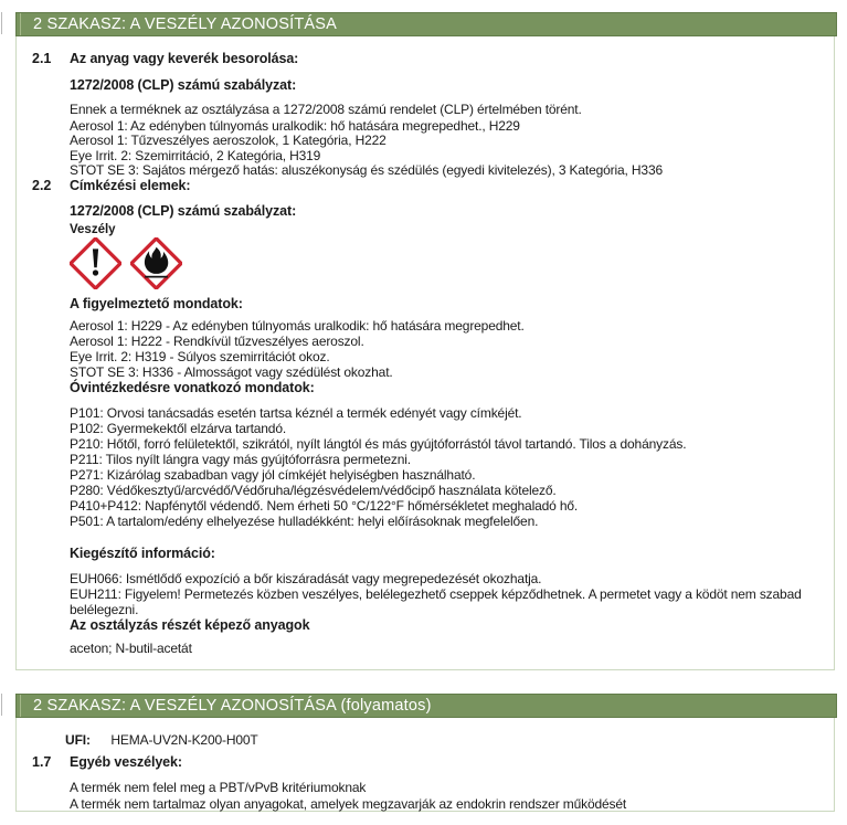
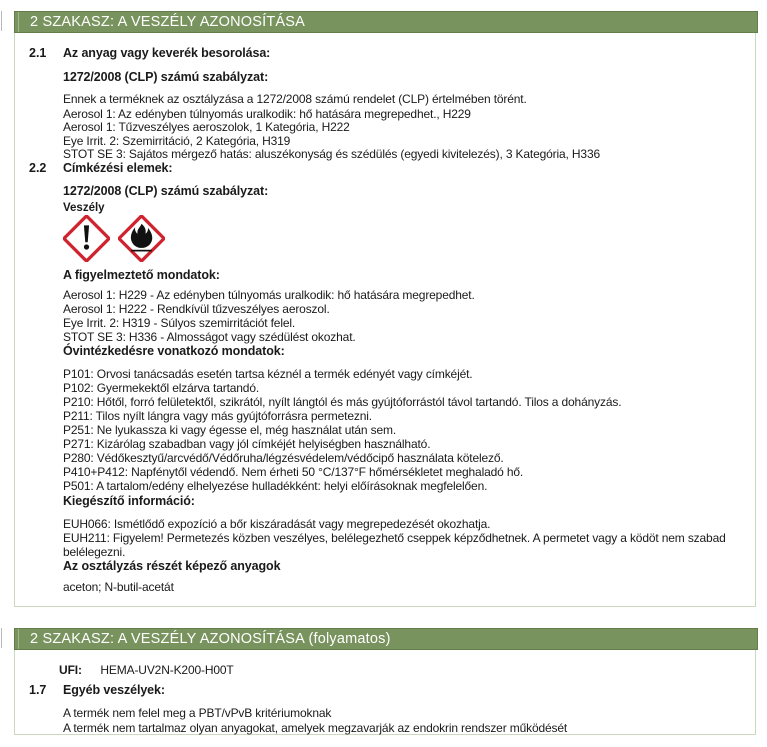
  2 SZAKASZ: A VESZÉLY AZONOSÍTÁSA
  2.1
  Az anyag vagy keverék besorolása:
  1272/2008 (CLP) számú szabályzat:
  Ennek a terméknek az osztályzása a 1272/2008 számú rendelet (CLP) értelmében törént.
  Aerosol 1: Az edényben túlnyomás uralkodik: hő hatására megrepedhet., H229
  Aerosol 1: Tűzveszélyes aeroszolok, 1 Kategória, H222
  Eye Irrit. 2: Szemirritáció, 2 Kategória, H319
  STOT SE 3: Sajátos mérgező hatás: aluszékonyság és szédülés (egyedi kivitelezés), 3 Kategória, H336
  2.2
  Címkézési elemek:
  1272/2008 (CLP) számú szabályzat:
  Veszély
  A figyelmeztető mondatok:
  Aerosol 1: H229 - Az edényben túlnyomás uralkodik: hő hatására megrepedhet.
  Aerosol 1: H222 - Rendkívül tűzveszélyes aeroszol.
- Eye Irrit. 2: H319 - Súlyos szemirritációt okoz.
+ Eye Irrit. 2: H319 - Súlyos szemirritációt felel.
  STOT SE 3: H336 - Almosságot vagy szédülést okozhat.
  Óvintézkedésre vonatkozó mondatok:
  P101: Orvosi tanácsadás esetén tartsa kéznél a termék edényét vagy címkéjét.
  P102: Gyermekektől elzárva tartandó.
  P210: Hőtől, forró felületektől, szikrától, nyílt lángtól és más gyújtóforrástól távol tartandó. Tilos a dohányzás.
  P211: Tilos nyílt lángra vagy más gyújtóforrásra permetezni.
+ P251: Ne lyukassza ki vagy égesse el, még használat után sem.
  P271: Kizárólag szabadban vagy jól címkéjét helyiségben használható.
  P280: Védőkesztyű/arcvédő/Védőruha/légzésvédelem/védőcipő használata kötelező.
- P410+P412: Napfénytől védendő. Nem érheti 50 °C/122°F hőmérsékletet meghaladó hő.
+ P410+P412: Napfénytől védendő. Nem érheti 50 °C/137°F hőmérsékletet meghaladó hő.
  P501: A tartalom/edény elhelyezése hulladékként: helyi előírásoknak megfelelően.
  Kiegészítő információ:
  EUH066: Ismétlődő expozíció a bőr kiszáradását vagy megrepedezését okozhatja.
  EUH211: Figyelem! Permetezés közben veszélyes, belélegezhető cseppek képződhetnek. A permetet vagy a ködöt nem szabad belélegezni.
  Az osztályzás részét képező anyagok
  aceton; N-butil-acetát
  2 SZAKASZ: A VESZÉLY AZONOSÍTÁSA (folyamatos)
  UFI: HEMA-UV2N-K200-H00T
  1.7
  Egyéb veszélyek:
  A termék nem felel meg a PBT/vPvB kritériumoknak
  A termék nem tartalmaz olyan anyagokat, amelyek megzavarják az endokrin rendszer működését
